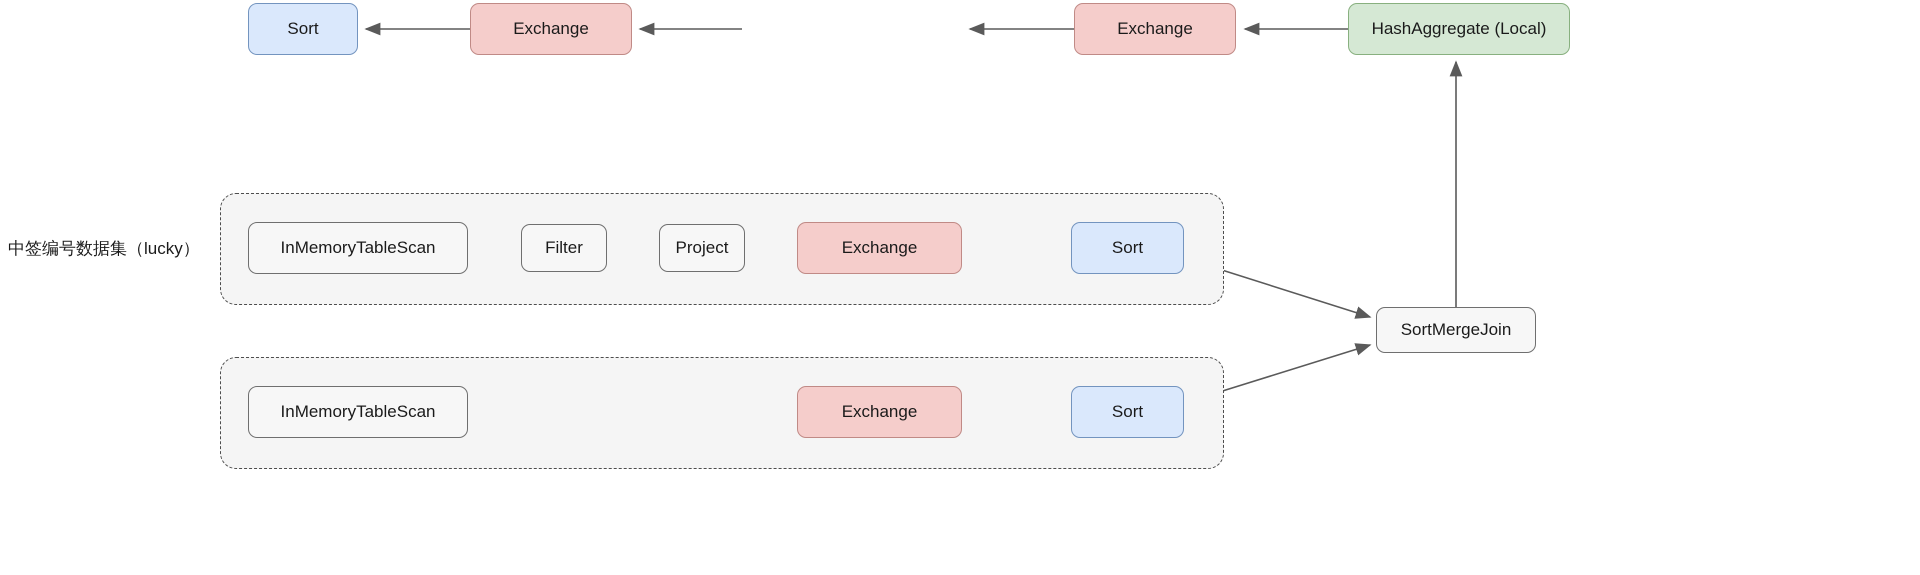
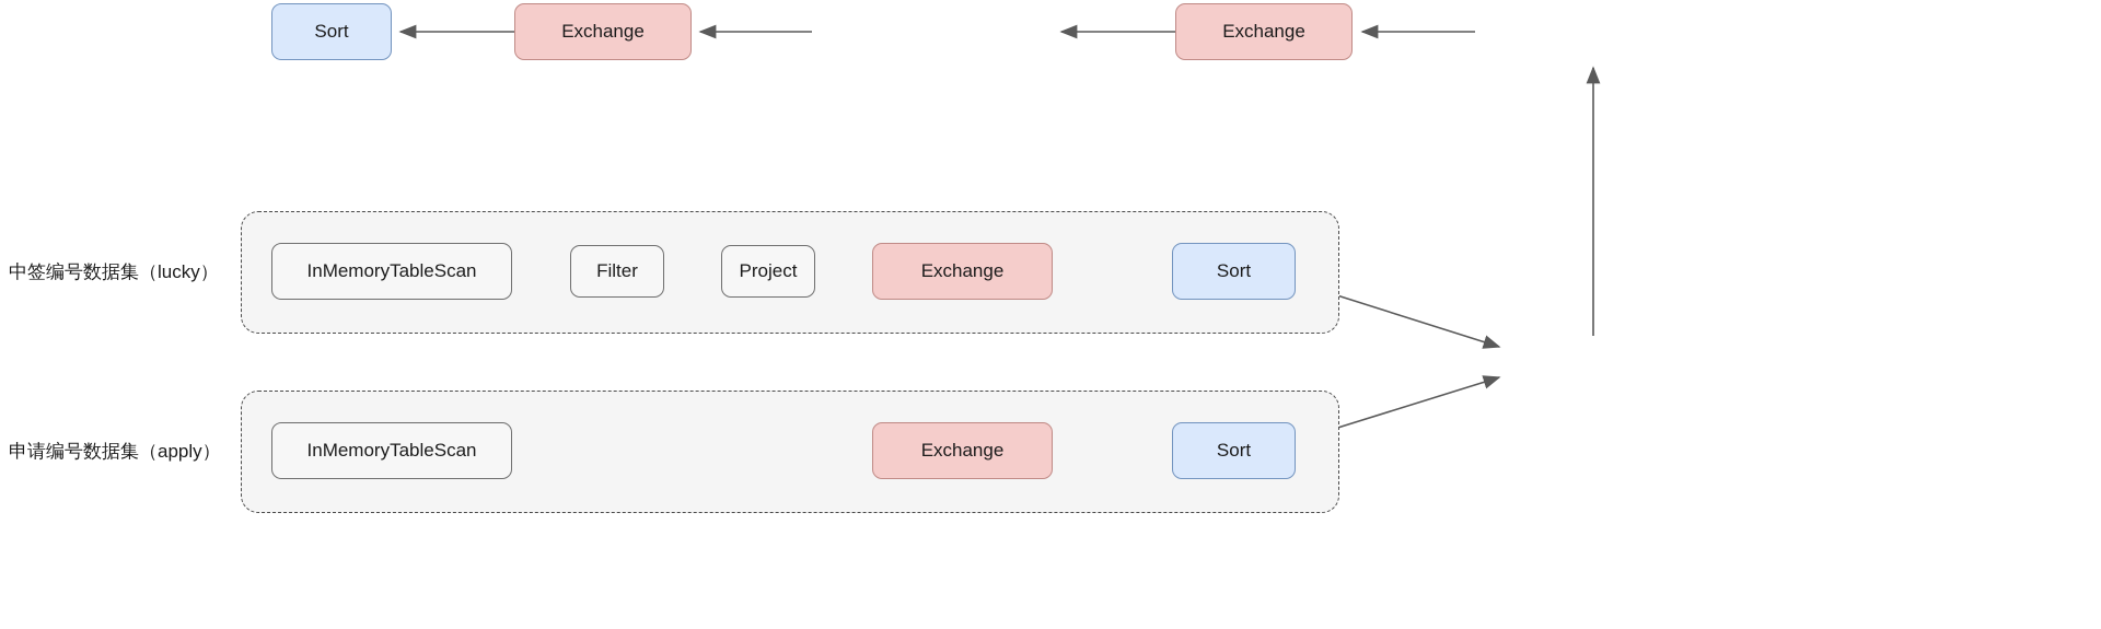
  Sort
  Exchange
  Exchange
- HashAggregate (Local)
- SortMergeJoin
  中签编号数据集（lucky）
  InMemoryTableScan
  Filter
  Project
  Exchange
  Sort
+ 申请编号数据集（apply）
  InMemoryTableScan
  Exchange
  Sort
